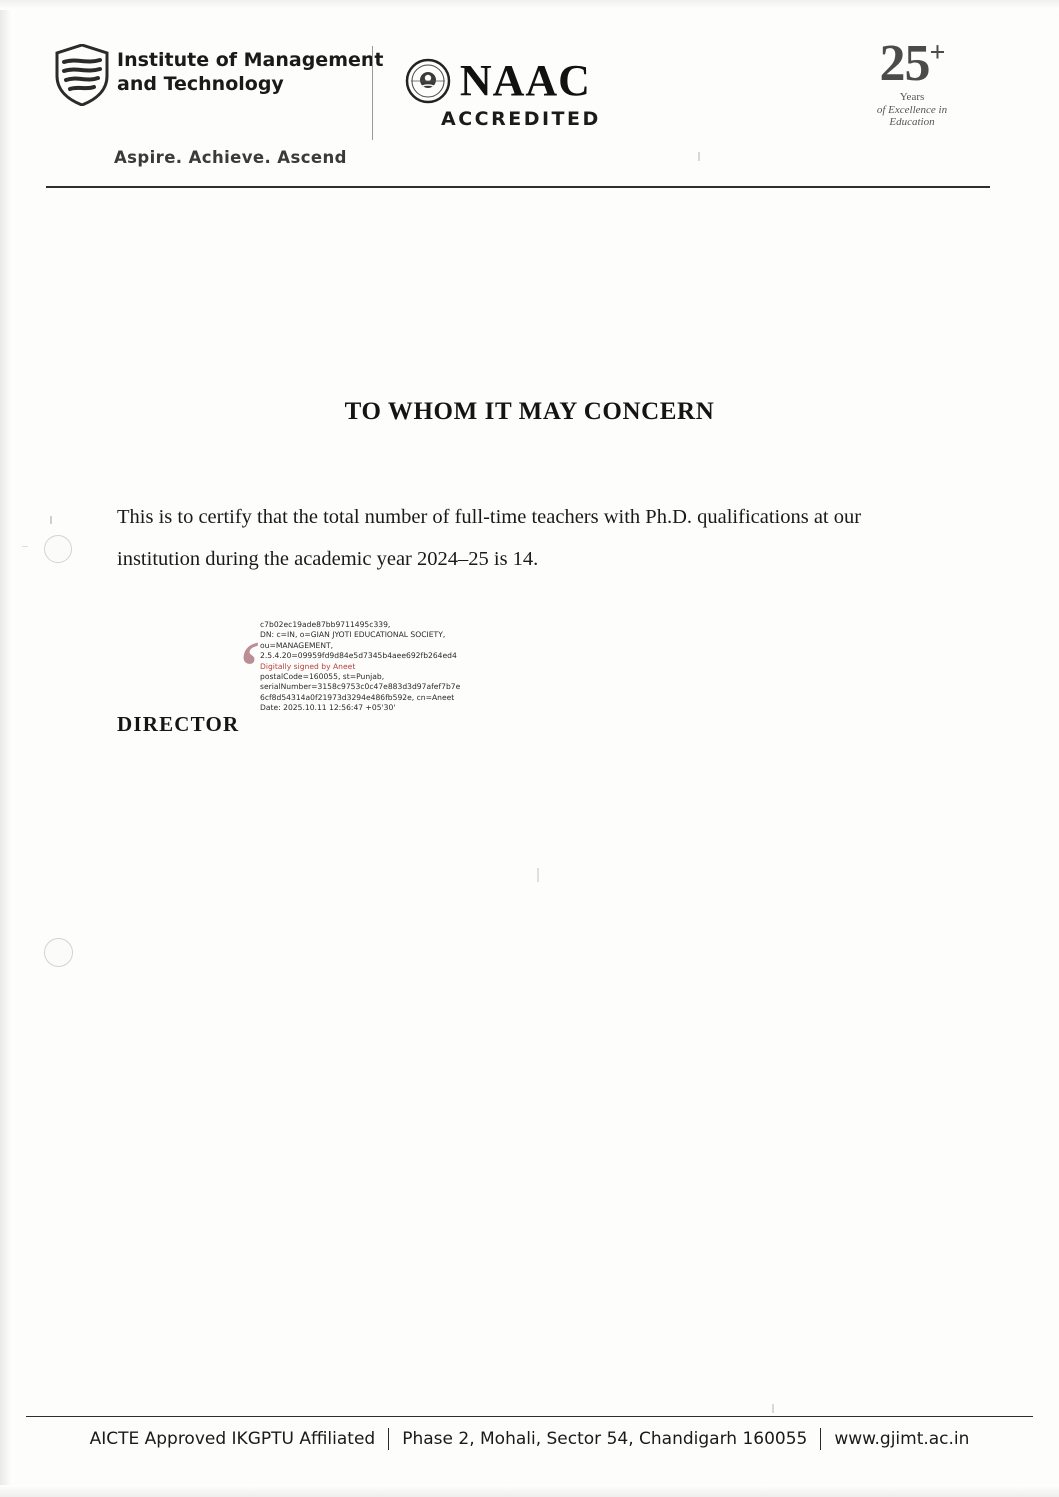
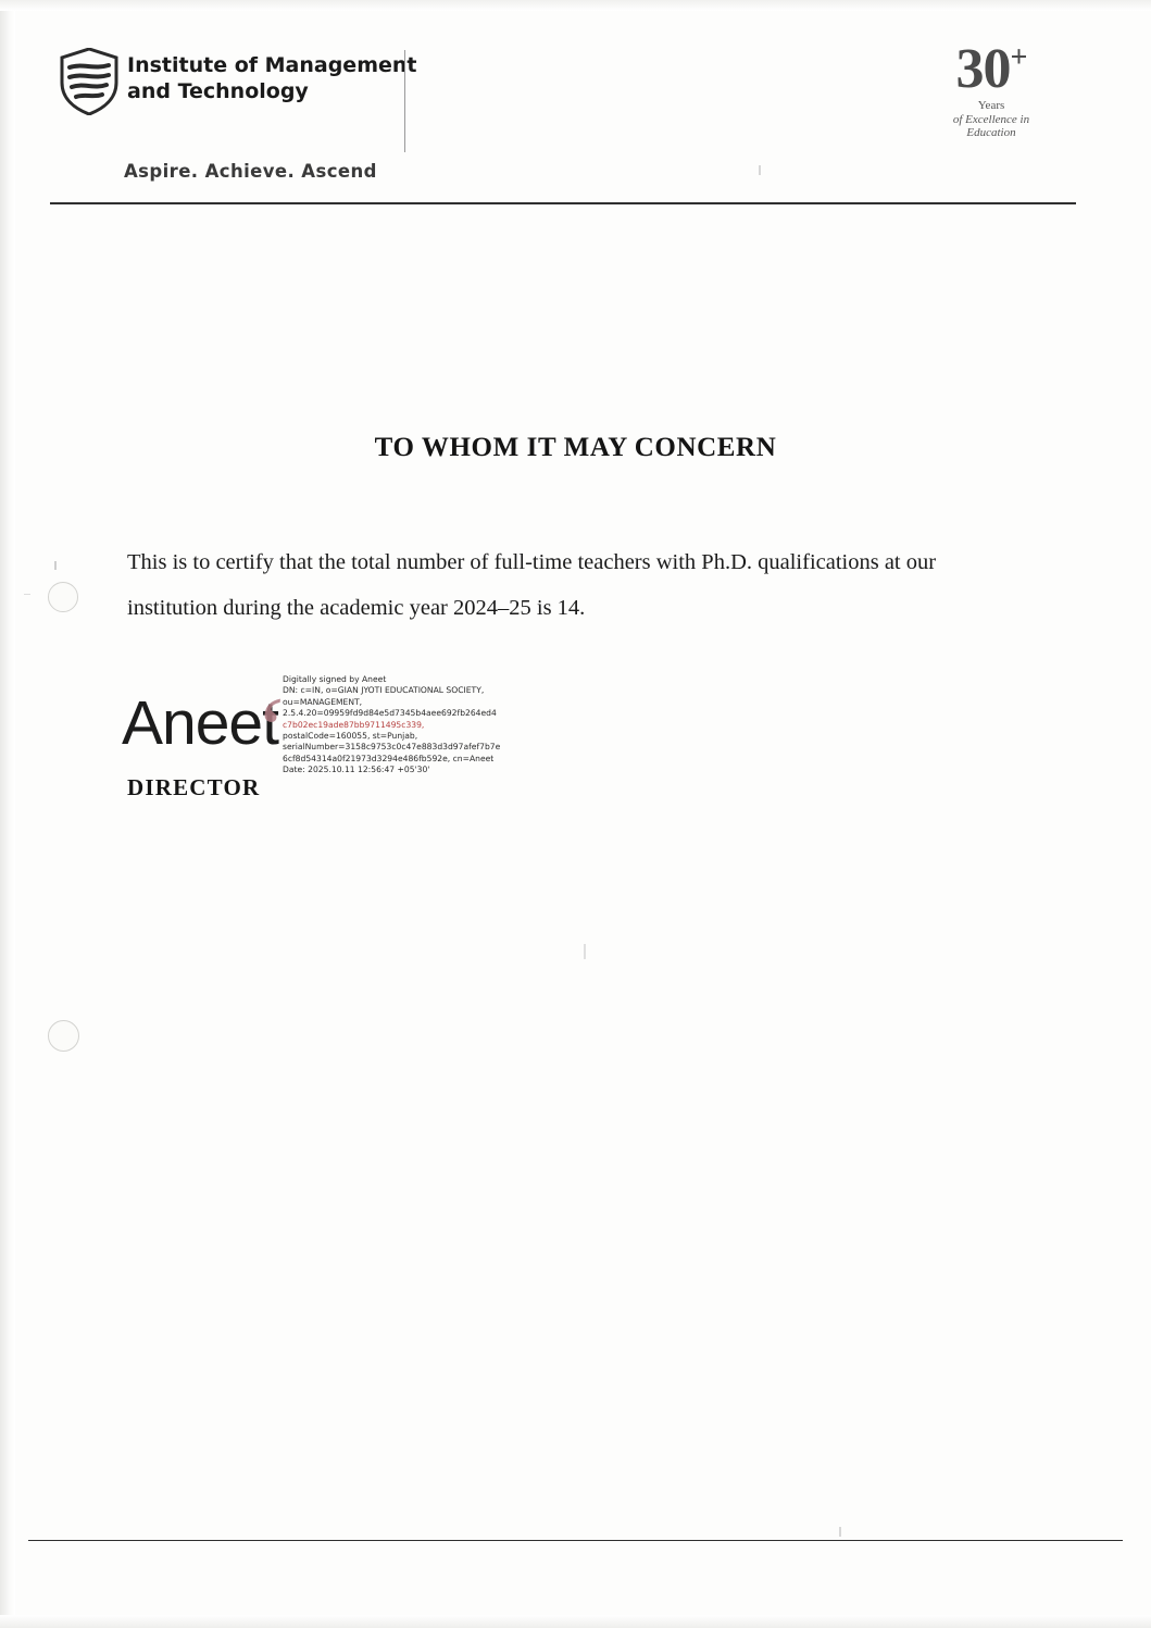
  Institute of Management
  and Technology
  Aspire. Achieve. Ascend
- NAAC
- ACCREDITED
- 25+
+ 30+
  Years
  of Excellence in
  Education
  TO WHOM IT MAY CONCERN
  This is to certify that the total number of full-time teachers with Ph.D. qualifications at our institution during the academic year 2024–25 is 14.
+ Aneet
- c7b02ec19ade87bb9711495c339,
+ Digitally signed by Aneet
  DN: c=IN, o=GIAN JYOTI EDUCATIONAL SOCIETY,
  ou=MANAGEMENT,
  2.5.4.20=09959fd9d84e5d7345b4aee692fb264ed4
- Digitally signed by Aneet
+ c7b02ec19ade87bb9711495c339,
  postalCode=160055, st=Punjab,
  serialNumber=3158c9753c0c47e883d3d97afef7b7e
  6cf8d54314a0f21973d3294e486fb592e, cn=Aneet
  Date: 2025.10.11 12:56:47 +05'30'
  DIRECTOR
- AICTE Approved IKGPTU Affiliated
- Phase 2, Mohali, Sector 54, Chandigarh 160055
- www.gjimt.ac.in
